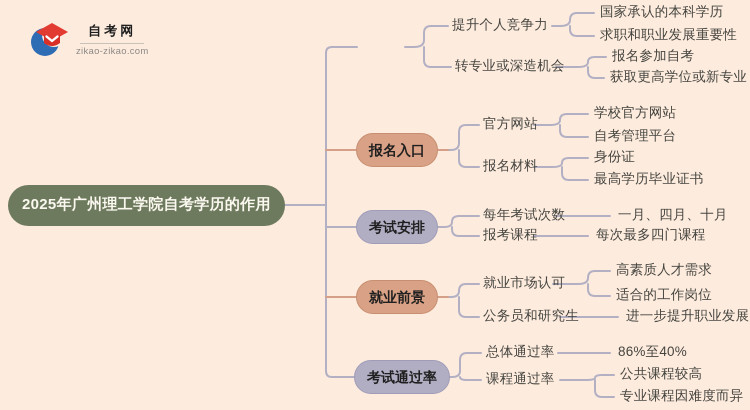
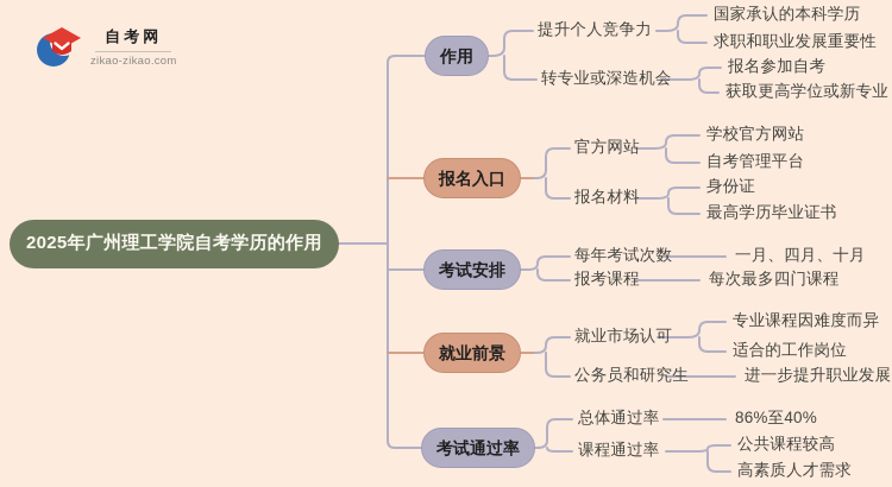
  自考网
  zikao-zikao.com
  2025年广州理工学院自考学历的作用
+ 作用
  报名入口
  考试安排
  就业前景
  考试通过率
  提升个人竞争力
  国家承认的本科学历
  求职和职业发展重要性
  转专业或深造机会
  报名参加自考
  获取更高学位或新专业
  官方网站
  学校官方网站
  自考管理平台
  报名材料
  身份证
  最高学历毕业证书
  每年考试次数
  一月、四月、十月
  报考课程
  每次最多四门课程
  就业市场认可
- 高素质人才需求
+ 专业课程因难度而异
  适合的工作岗位
  公务员和研究生
  进一步提升职业发展
  总体通过率
  86%至40%
  课程通过率
  公共课程较高
- 专业课程因难度而异
+ 高素质人才需求
